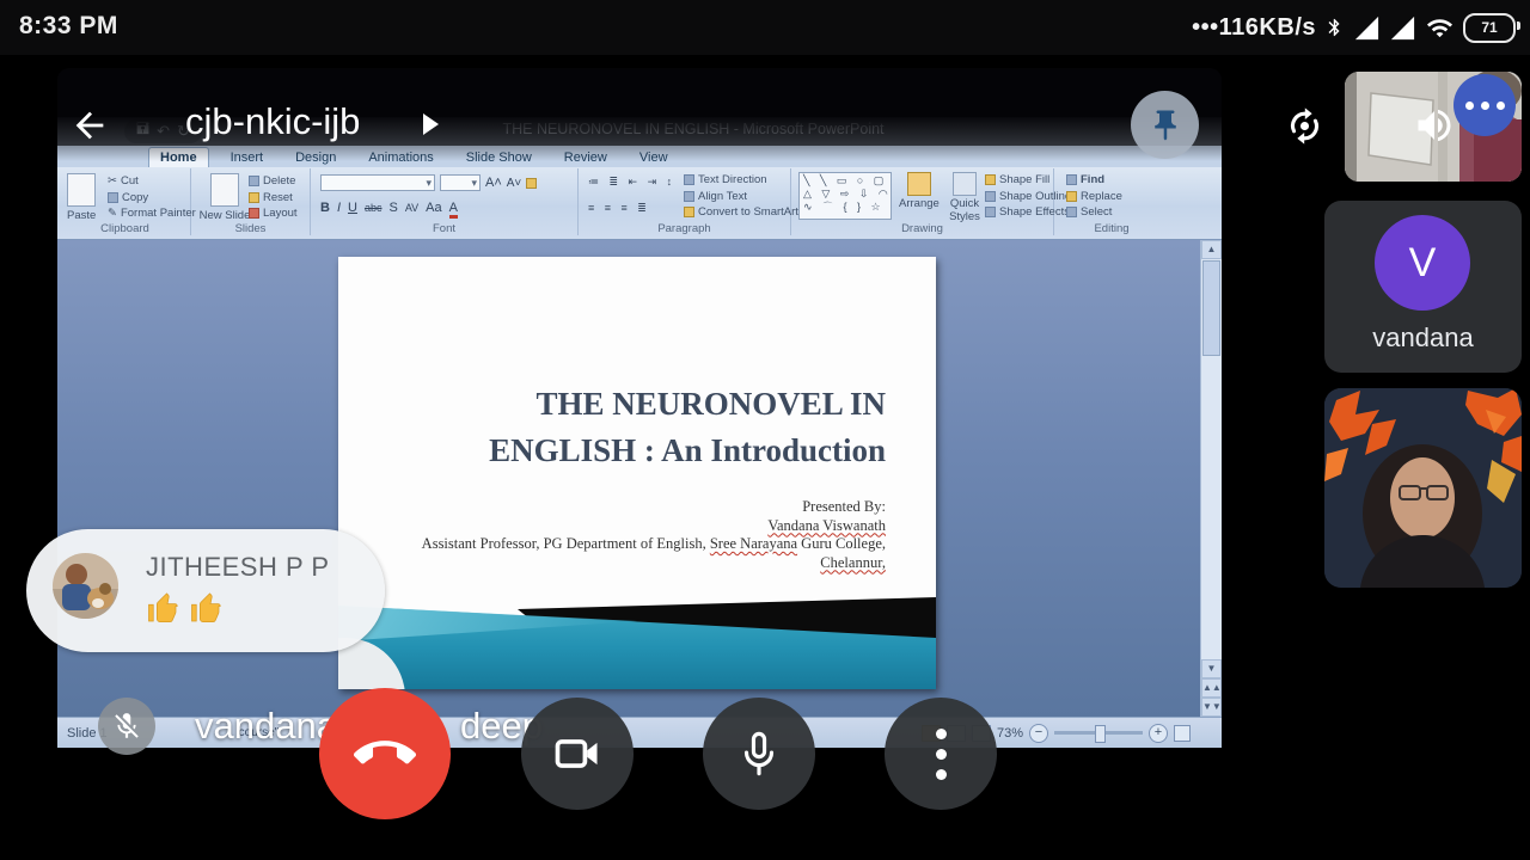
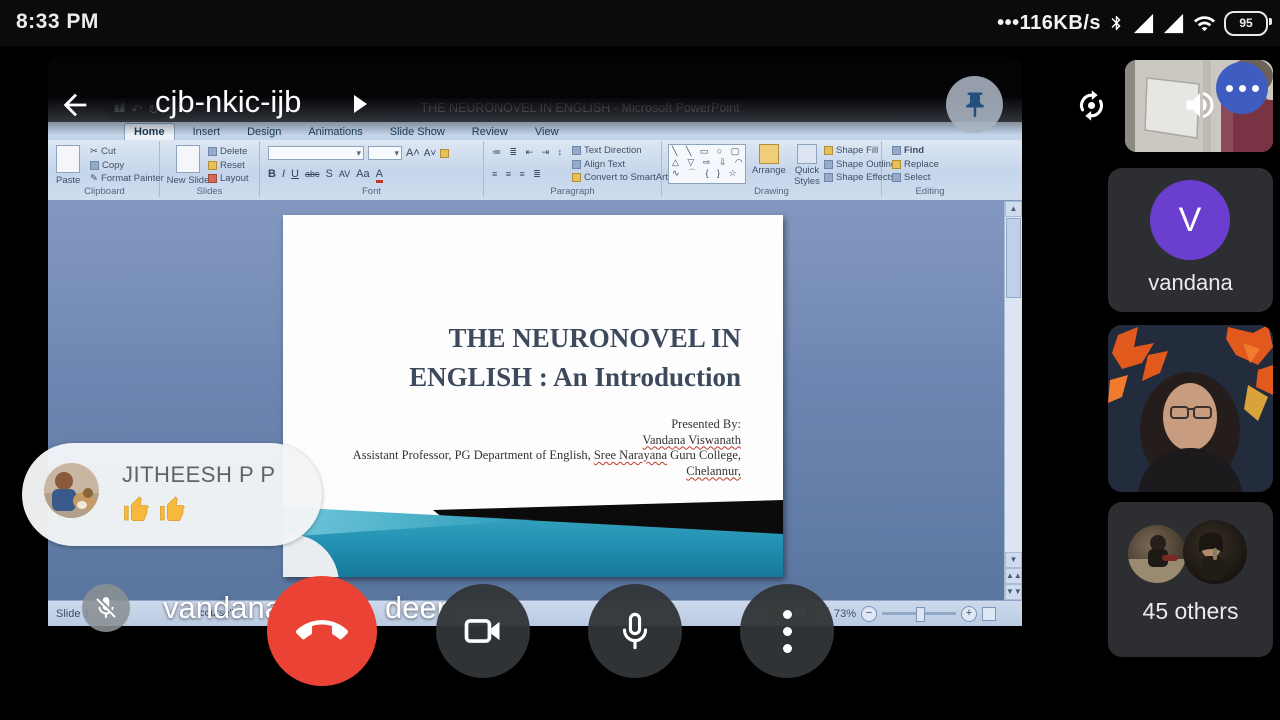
  8:33 PM
  •••116KB/s
- 71
+ 95
  Paste
  ✂
  Cut
  Copy
  ✎
  Format Painter
  Clipboard
  New Slide
  Delete
  Reset
  Layout
  Slides
  ▾
  ▾
  A˄
  A˅
  B
  I
  U
  abc
  S
  AV
  Aa
  A
  Font
  ≔ ≣ ⇤ ⇥ ↕
  ≡ ≡ ≡ ≣
  Text Direction
  Align Text
  Convert to SmartArt
  Paragraph
  ╲ ╲ ▭ ○ ▢
  △ ▽ ⇨ ⇩ ◠
  ∿ ⌒ { } ☆
  Arrange
  Quick Styles
  Shape Fill
  Shape Outlin
  Shape Effect
  Drawing
  Find
  Replace
  Select
  Editing
  THE NEURONOVEL IN
  ENGLISH : An Introduction
  Presented By:
  Vandana Viswanath
  Assistant Professor, PG Department of English, Sree Narayana Guru College,
  Chelannur,
  ▲
  ▼
  ▲▲
  ▼▼
  Slide 1
  course"
  73%
  −
  +
  cjb-nkic-ijb
  JITHEESH P P
  vandan
  dee
  V
  vandana
+ 45 others
